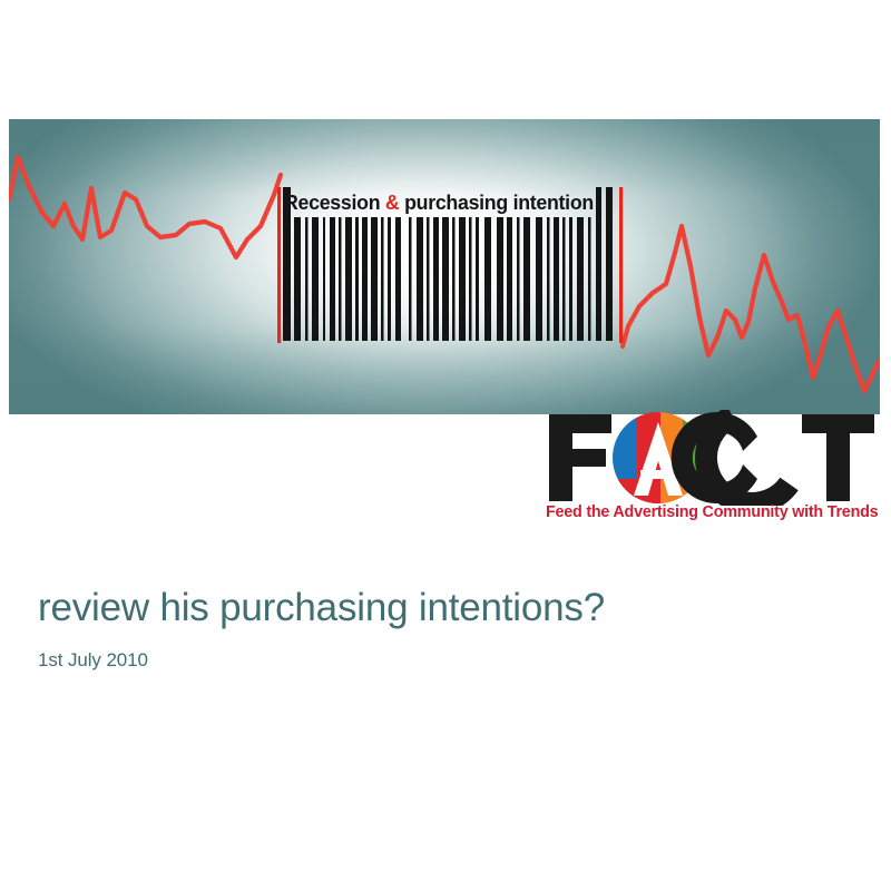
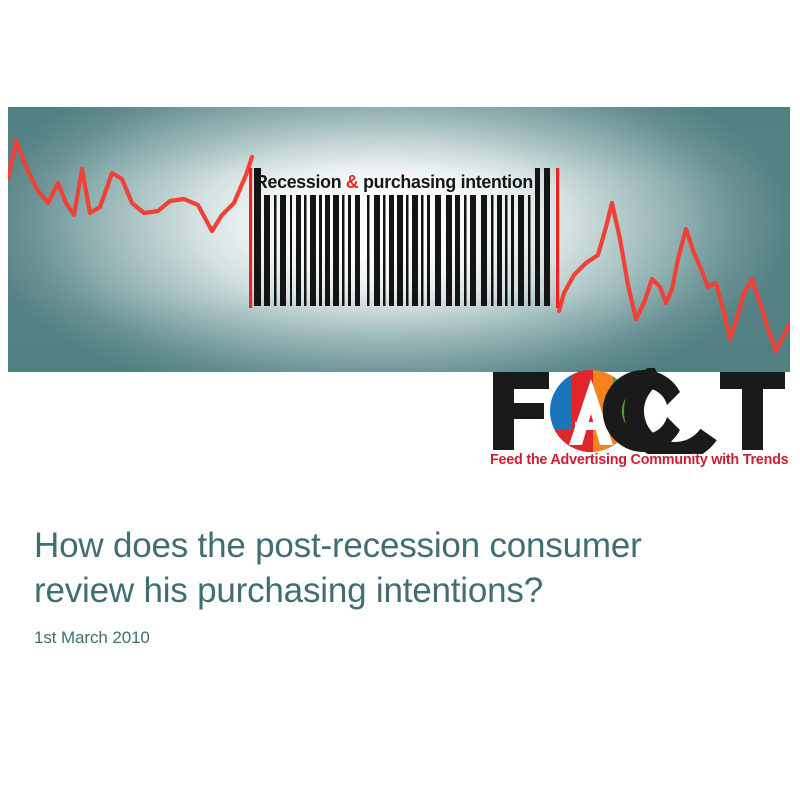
  Recession & purchasing intention
  Feed the Advertising Community with Trends
+ How does the post-recession consumer
  review his purchasing intentions?
- 1st July 2010
+ 1st March 2010
